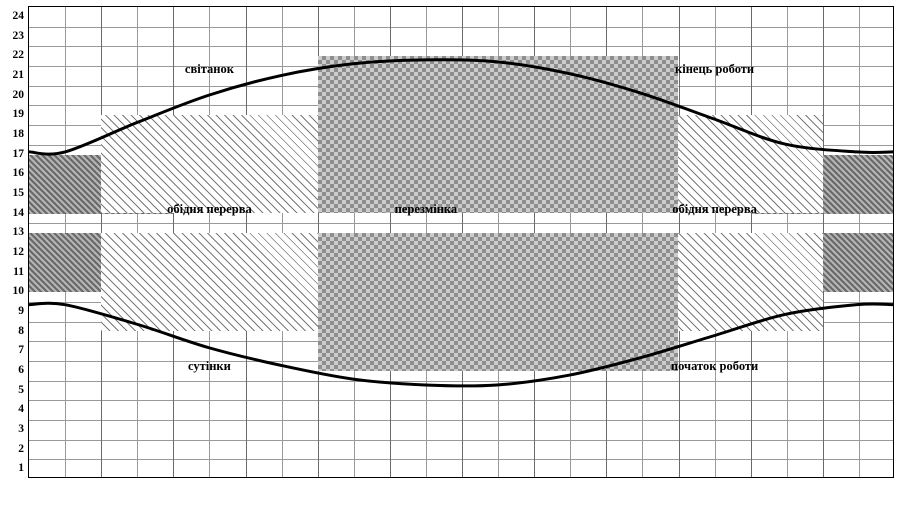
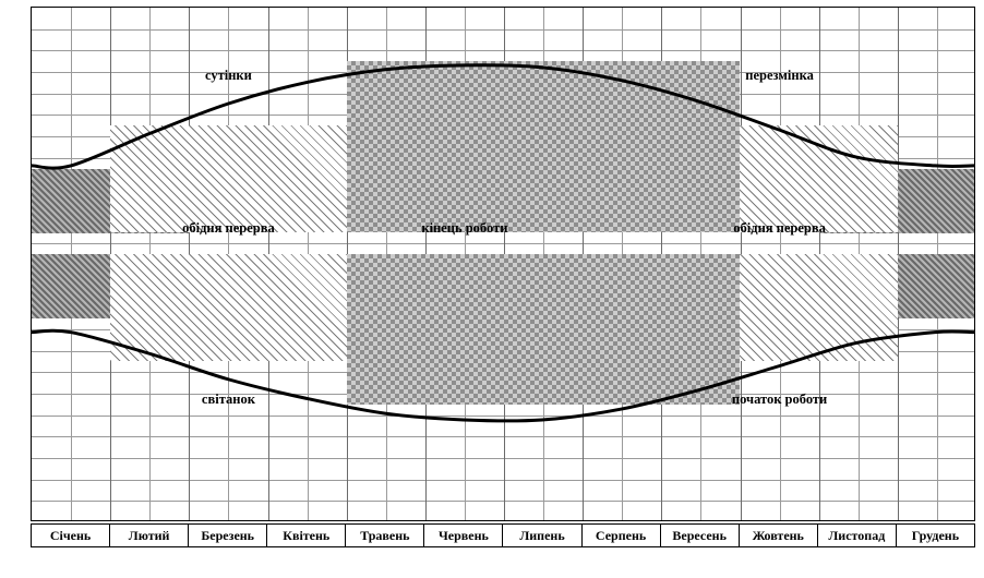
- 24
- 23
- 22
- 21
- 20
- 19
- 18
- 17
- 16
- 15
- 14
- 13
- 12
- 11
- 10
- 9
- 8
- 7
- 6
- 5
- 4
- 3
- 2
- 1
- світанок
+ сутінки
- кінець роботи
+ перезмінка
  обідня перерва
- перезмінка
+ кінець роботи
  обідня перерва
- сутінки
+ світанок
  початок роботи
+ Січень
+ Лютий
+ Березень
+ Квітень
+ Травень
+ Червень
+ Липень
+ Серпень
+ Вересень
+ Жовтень
+ Листопад
+ Грудень
